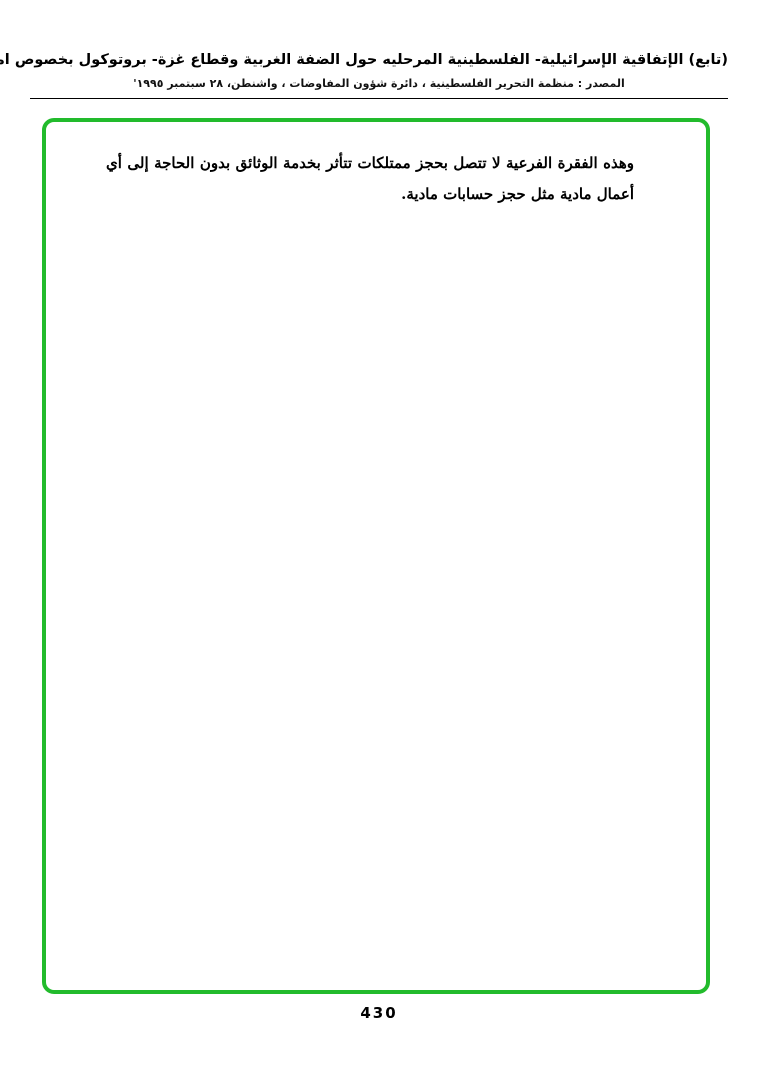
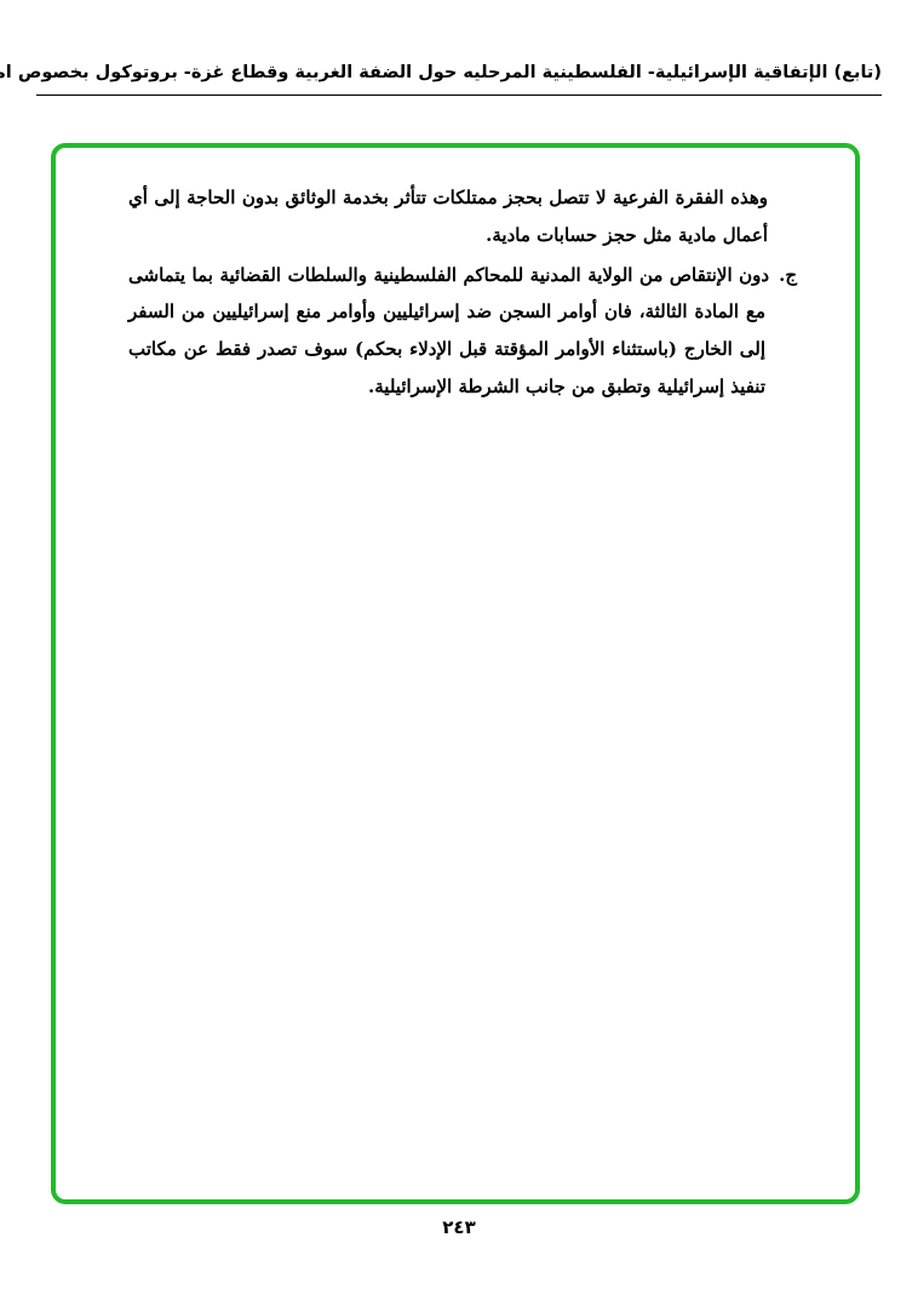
  (تابع) الإتفاقية الإسرائيلية- الفلسطينية المرحليه حول الضفة الغربية وقطاع غزة- بروتوكول بخصوص ام
- المصدر : منظمة التحرير الفلسطينية ، دائرة شؤون المفاوضات ، واشنطن، ٢٨ سبتمبر ١٩٩٥'
  وهذه الفقرة الفرعية لا تتصل بحجز ممتلكات تتأثر بخدمة الوثائق بدون الحاجة إلى أي أعمال مادية مثل حجز حسابات مادية.
+ ج.دون الإنتقاص من الولاية المدنية للمحاكم الفلسطينية والسلطات القضائية بما يتماشى مع المادة الثالثة، فان أوامر السجن ضد إسرائيليين وأوامر منع إسرائيليين من السفر إلى الخارج (باستثناء الأوامر المؤقتة قبل الإدلاء بحكم) سوف تصدر فقط عن مكاتب تنفيذ إسرائيلية وتطبق من جانب الشرطة الإسرائيلية.
- 430
+ ٢٤٣
